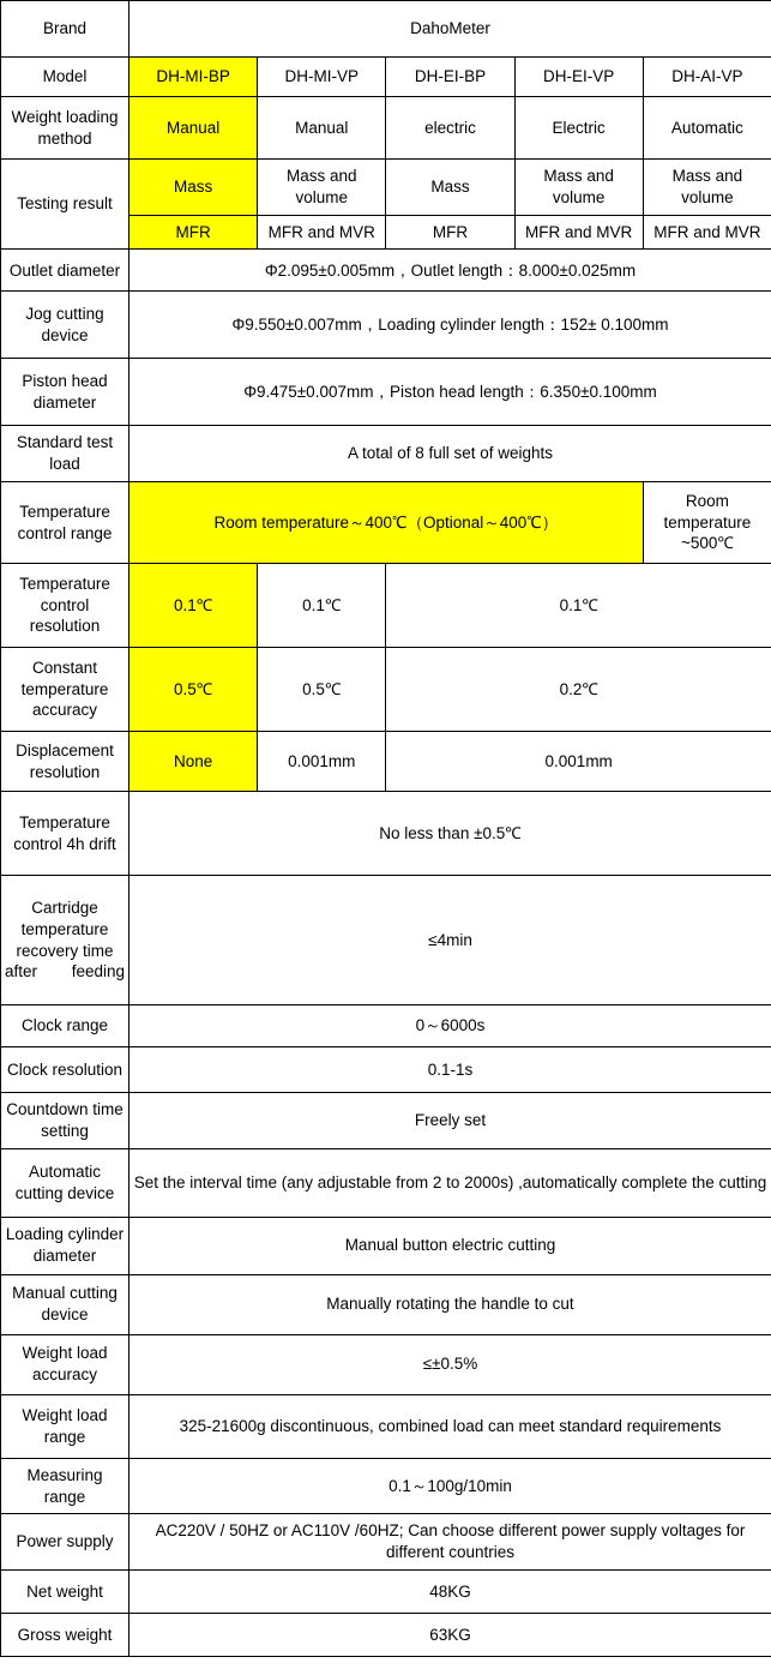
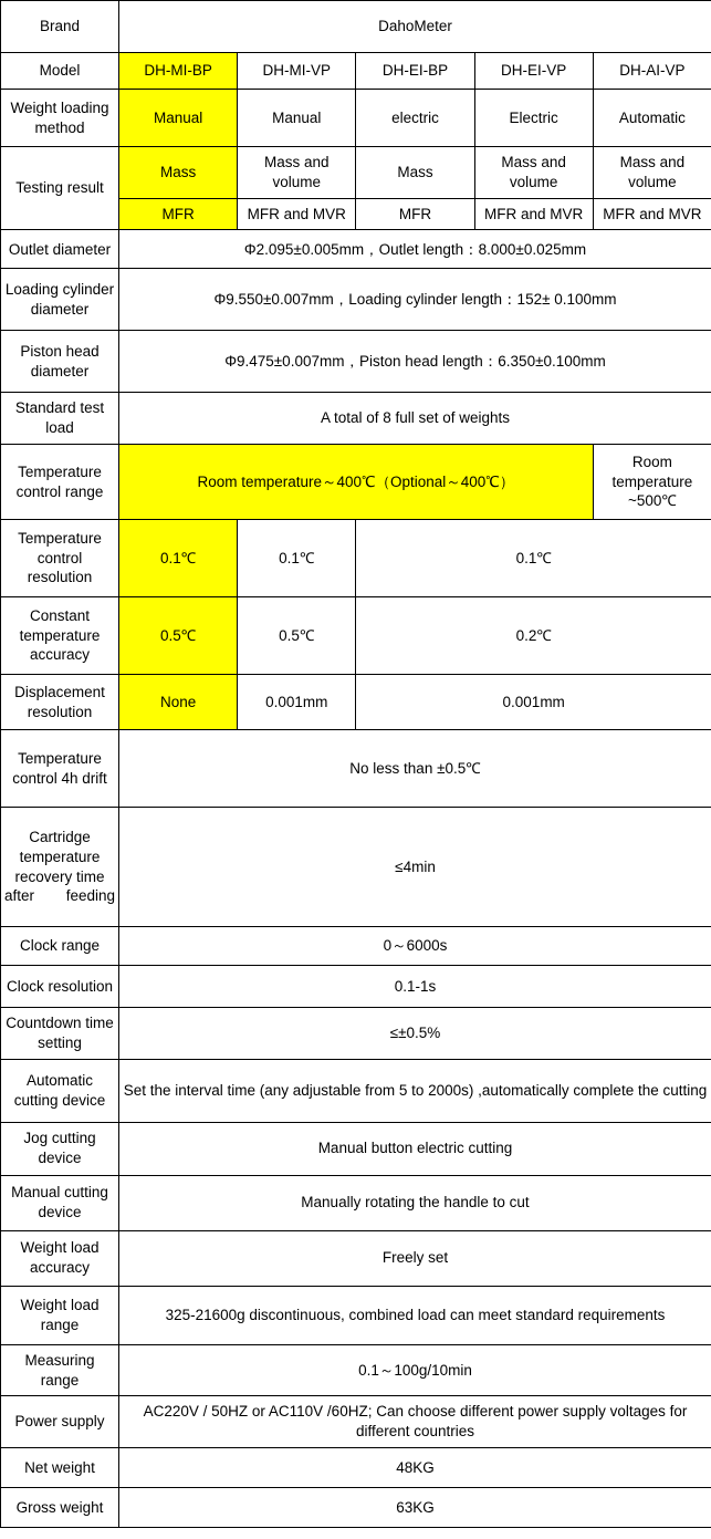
  Brand	DahoMeter
  Model	DH-MI-BP	DH-MI-VP	DH-EI-BP	DH-EI-VP	DH-AI-VP
  Weight loading method	Manual	Manual	electric	Electric	Automatic
  Testing result	Mass	Mass and volume	Mass	Mass and volume	Mass and volume
  MFR	MFR and MVR	MFR	MFR and MVR	MFR and MVR
  Outlet diameter	Φ2.095±0.005mm，Outlet length：8.000±0.025mm
- Jog cutting device	Φ9.550±0.007mm，Loading cylinder length：152± 0.100mm
+ Loading cylinder diameter	Φ9.550±0.007mm，Loading cylinder length：152± 0.100mm
  Piston head diameter	Φ9.475±0.007mm，Piston head length：6.350±0.100mm
  Standard test load	A total of 8 full set of weights
  Temperature control range	Room temperature～400℃（Optional～400℃）	Room temperature ~500℃
  Temperature control resolution	0.1℃	0.1℃	0.1℃
  Constant temperature accuracy	0.5℃	0.5℃	0.2℃
  Displacement resolution	None	0.001mm	0.001mm
  Temperature control 4h drift	No less than ±0.5℃
  Cartridge temperature recovery time after feeding	≤4min
  Clock range	0～6000s
  Clock resolution	0.1-1s
- Countdown time setting	Freely set
+ Countdown time setting	≤±0.5%
- Automatic cutting device	Set the interval time (any adjustable from 2 to 2000s) ,automatically complete the cutting
+ Automatic cutting device	Set the interval time (any adjustable from 5 to 2000s) ,automatically complete the cutting
- Loading cylinder diameter	Manual button electric cutting
+ Jog cutting device	Manual button electric cutting
  Manual cutting device	Manually rotating the handle to cut
- Weight load accuracy	≤±0.5%
+ Weight load accuracy	Freely set
  Weight load range	325-21600g discontinuous, combined load can meet standard requirements
  Measuring range	0.1～100g/10min
  Power supply	AC220V / 50HZ or AC110V /60HZ; Can choose different power supply voltages for different countries
  Net weight	48KG
  Gross weight	63KG
